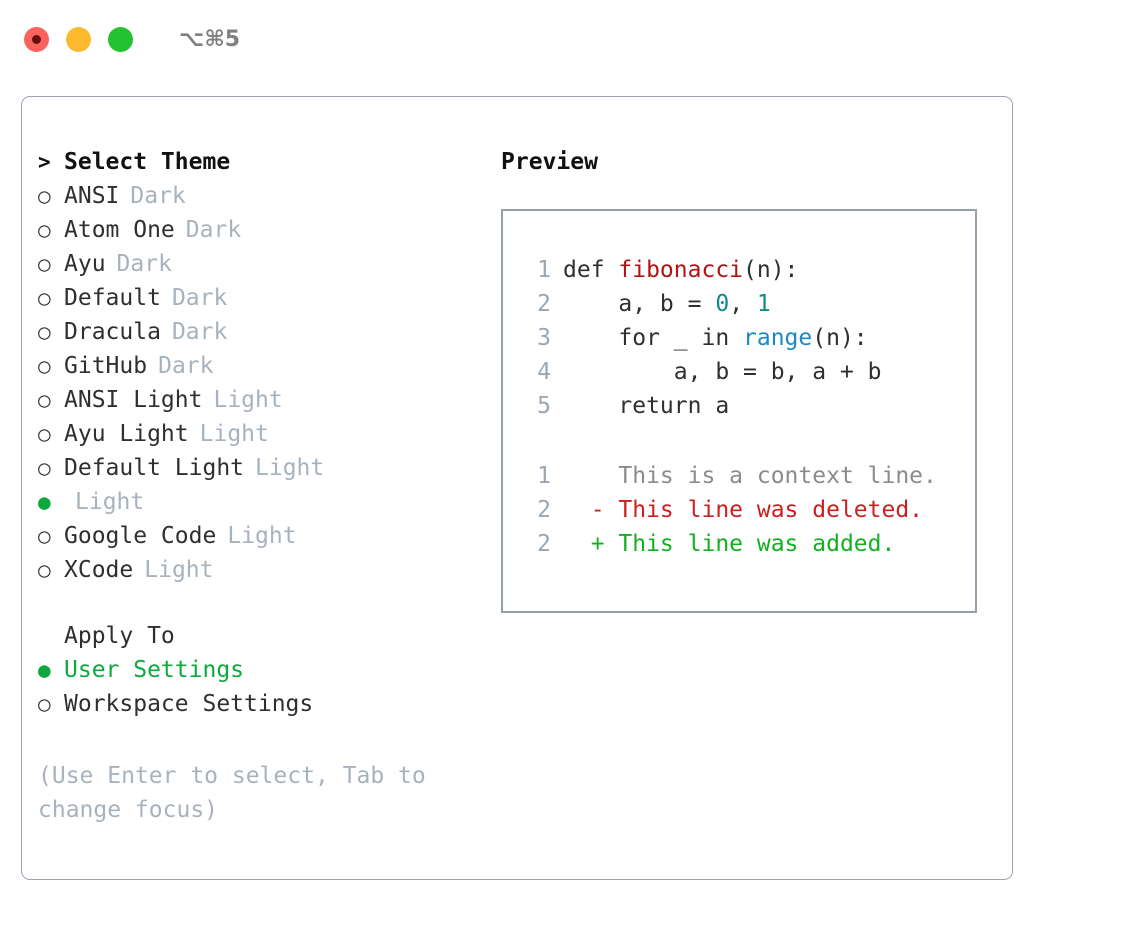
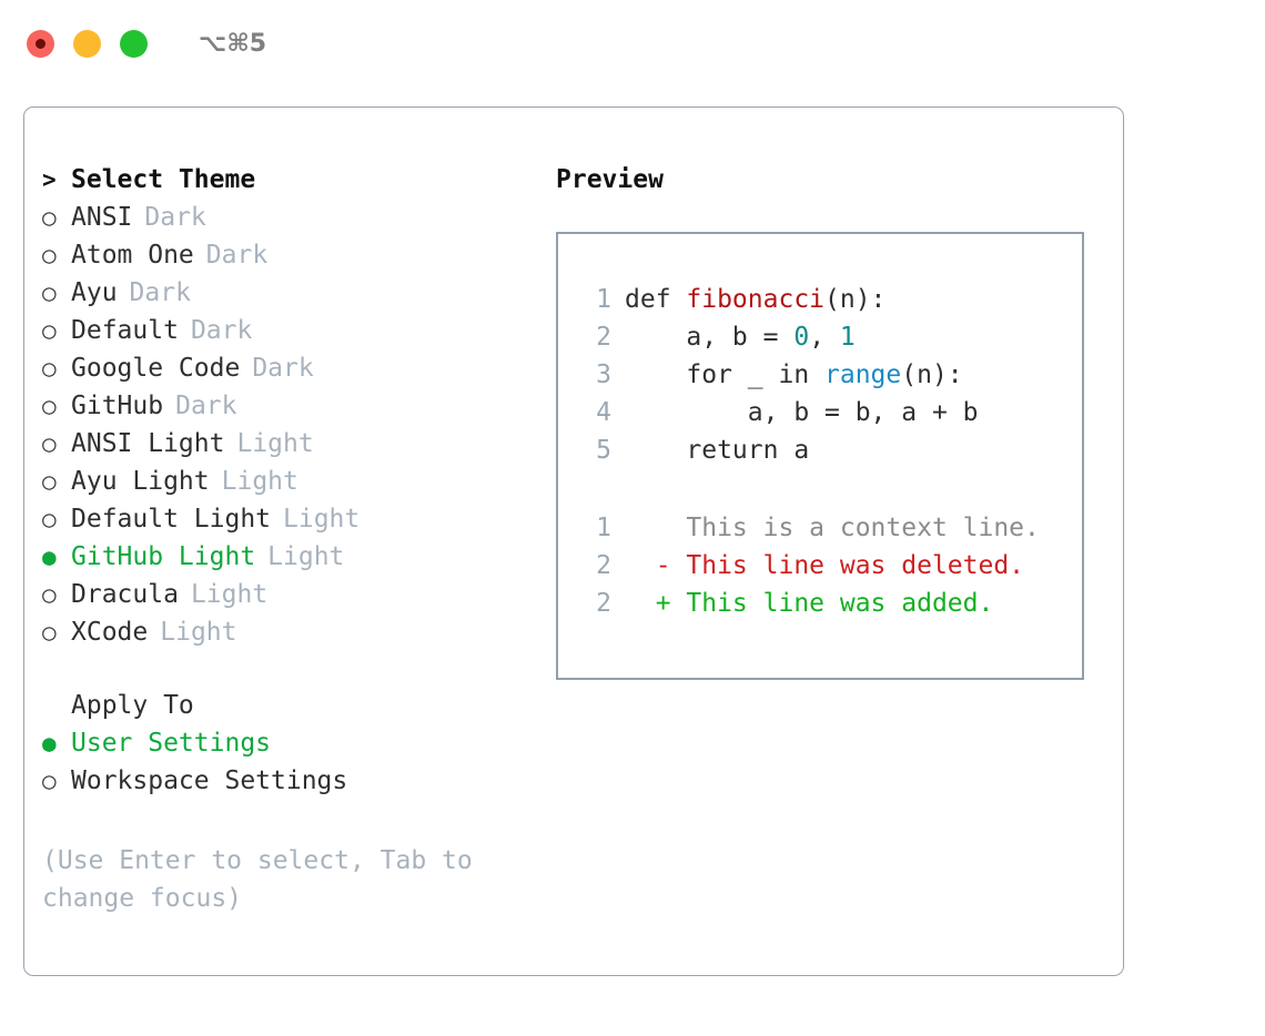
  ⌥⌘5
  >
  Select Theme
  ○
  ANSI
  Dark
  ○
  Atom One
  Dark
  ○
  Ayu
  Dark
  ○
  Default
  Dark
  ○
- Dracula
+ Google Code
  Dark
  ○
  GitHub
  Dark
  ○
  ANSI Light
  Light
  ○
  Ayu Light
  Light
  ○
  Default Light
  Light
  ●
+ GitHub Light
  Light
  ○
- Google Code
+ Dracula
  Light
  ○
  XCode
  Light
  Apply To
  ●
  User Settings
  ○
  Workspace Settings
  (Use Enter to select, Tab to change focus)
  Preview
  1
  def
  fibonacci
  (n):
  2
  a, b =
  0
  ,
  1
  3
  for _ in
  range
  (n):
  4
  a, b = b, a + b
  5
  return a
  1
  This is a context line.
  2
  - This line was deleted.
  2
  + This line was added.
